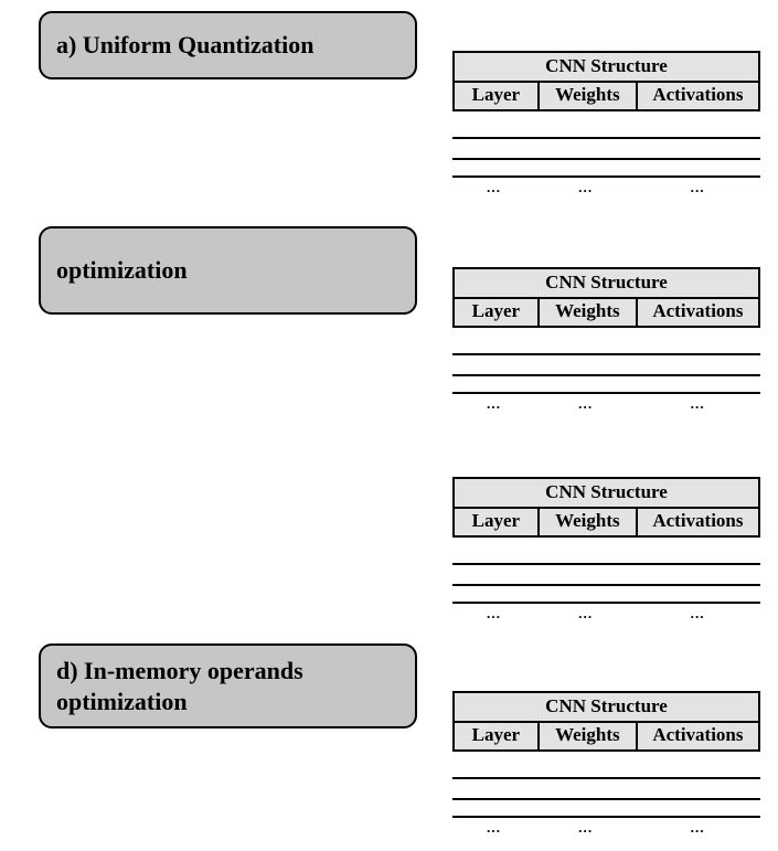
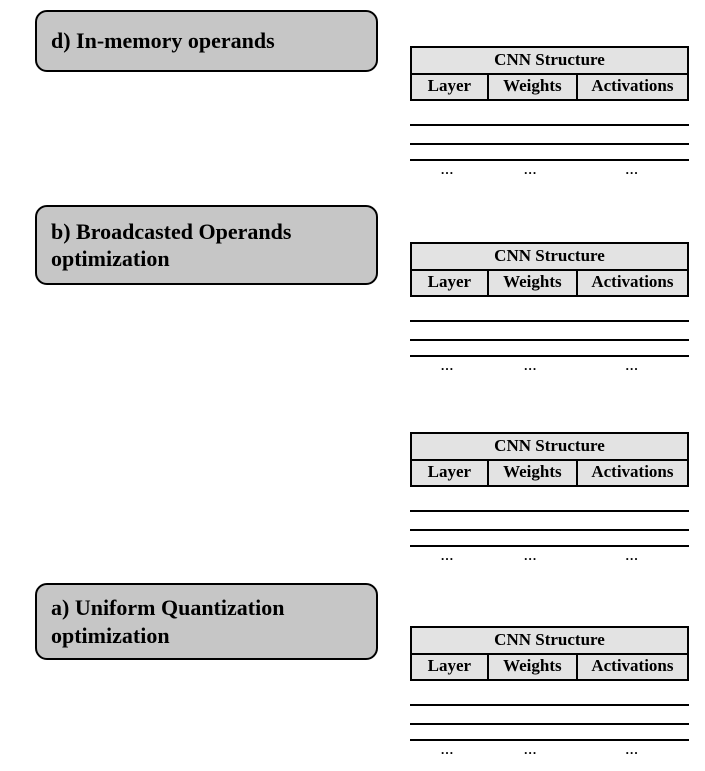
- a) Uniform Quantization
+ d) In-memory operands
  CNN Structure
  Layer
  Weights
  Activations
  …
  …
  …
+ b) Broadcasted Operands
  optimization
  CNN Structure
  Layer
  Weights
  Activations
  …
  …
  …
  CNN Structure
  Layer
  Weights
  Activations
  …
  …
  …
- d) In-memory operands
+ a) Uniform Quantization
  optimization
  CNN Structure
  Layer
  Weights
  Activations
  …
  …
  …
